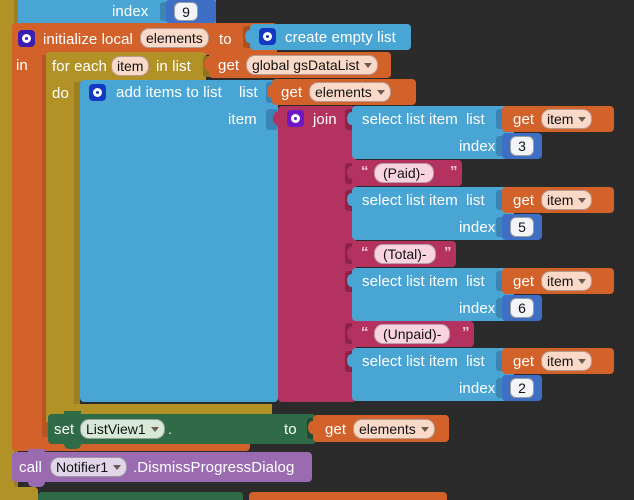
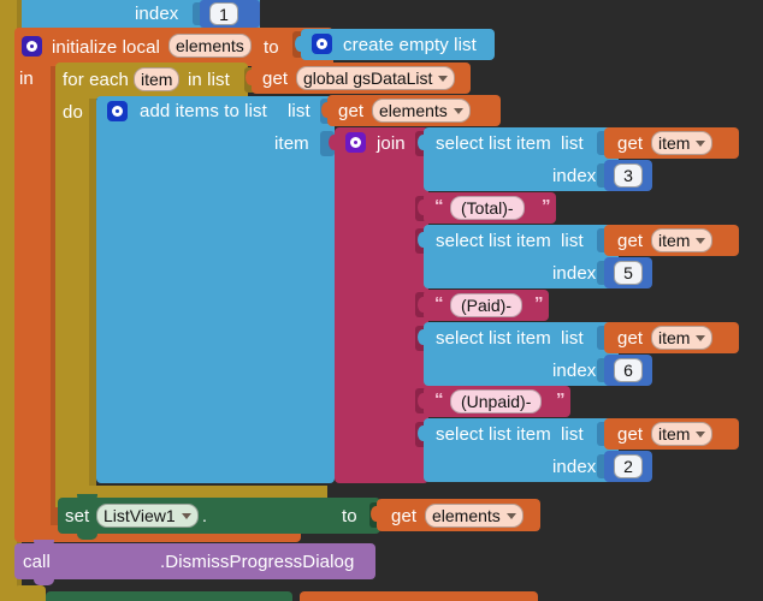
  index
- 9
+ 1
  initialize local
  elements
  to
  in
  create empty list
  for each
  item
  in list
  do
  get
  global gsDataList
  add items to list
  list
  item
  get
  elements
  join
  select list item
  list
  index
  get
  item
  3
  “
- (Paid)-
+ (Total)-
  ”
  select list item
  list
  index
  get
  item
  5
  “
- (Total)-
+ (Paid)-
  ”
  select list item
  list
  index
  get
  item
  6
  “
  (Unpaid)-
  ”
  select list item
  list
  index
  get
  item
  2
  set
  ListView1
  .
  to
  get
  elements
  call
- Notifier1
  .DismissProgressDialog
